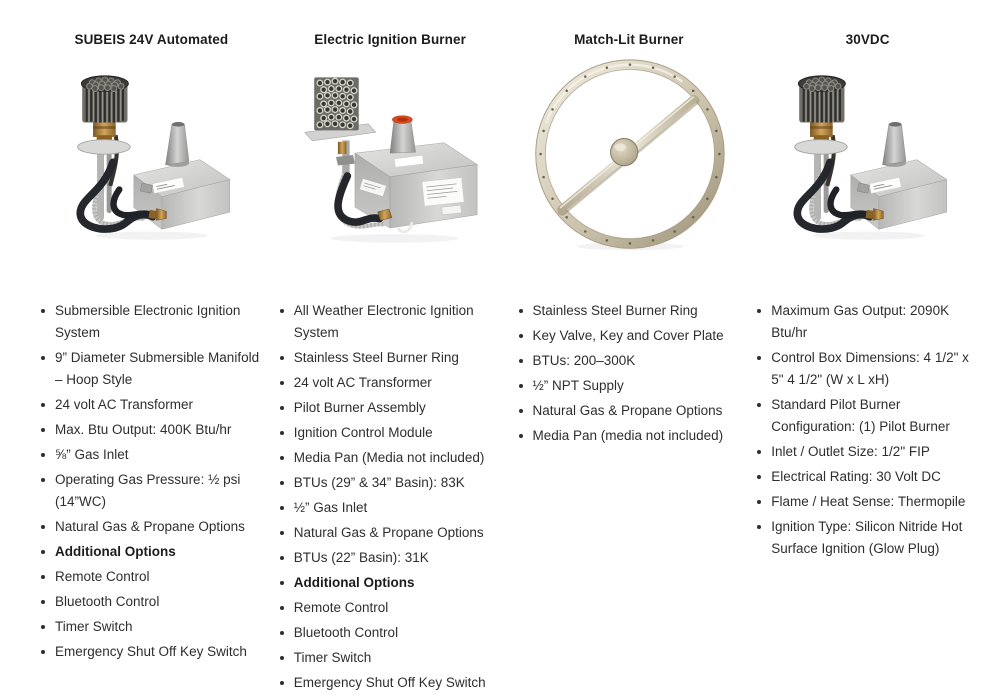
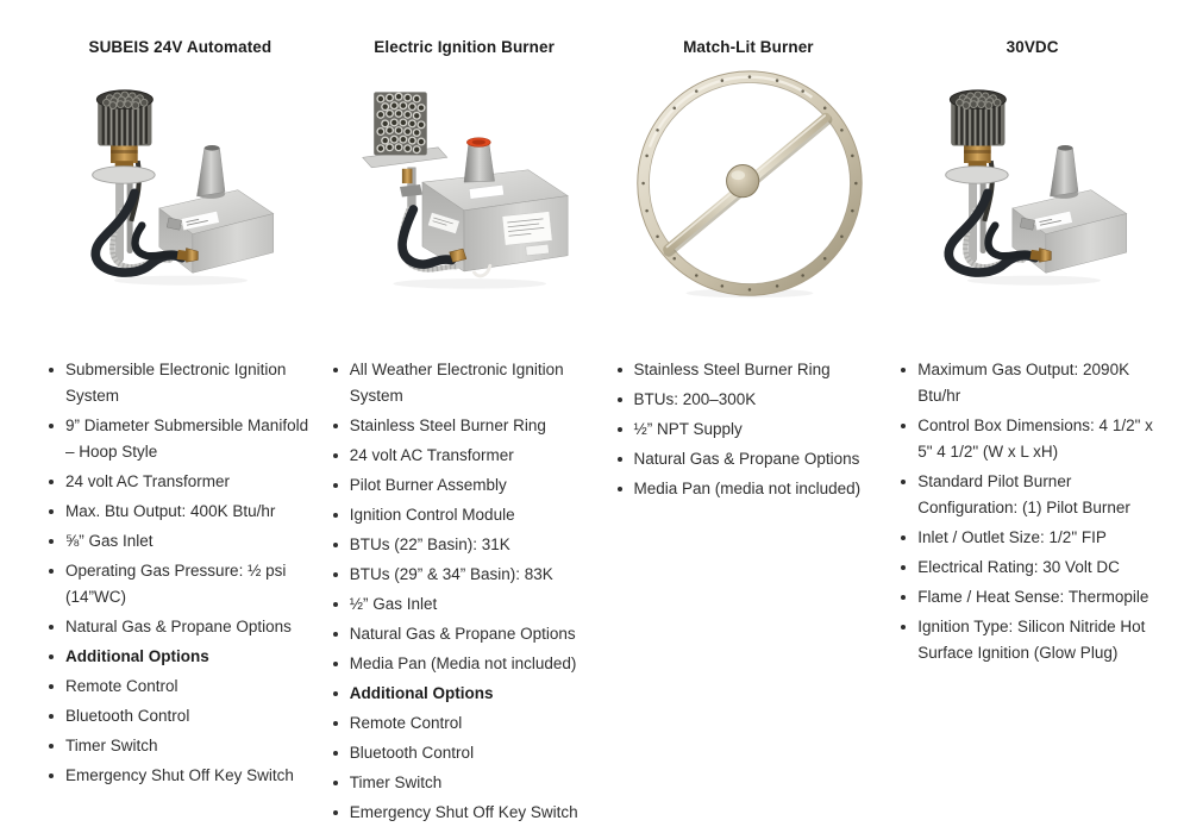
  SUBEIS 24V Automated
  Submersible Electronic Ignition System
  9” Diameter Submersible Manifold – Hoop Style
  24 volt AC Transformer
  Max. Btu Output: 400K Btu/hr
  ⅝” Gas Inlet
  Operating Gas Pressure: ½ psi (14”WC)
  Natural Gas & Propane Options
  Additional Options
  Remote Control
  Bluetooth Control
  Timer Switch
  Emergency Shut Off Key Switch
  Electric Ignition Burner
  All Weather Electronic Ignition System
  Stainless Steel Burner Ring
  24 volt AC Transformer
  Pilot Burner Assembly
  Ignition Control Module
- Media Pan (Media not included)
+ BTUs (22” Basin): 31K
  BTUs (29” & 34” Basin): 83K
  ½” Gas Inlet
  Natural Gas & Propane Options
- BTUs (22” Basin): 31K
+ Media Pan (Media not included)
  Additional Options
  Remote Control
  Bluetooth Control
  Timer Switch
  Emergency Shut Off Key Switch
  Match-Lit Burner
  Stainless Steel Burner Ring
- Key Valve, Key and Cover Plate
  BTUs: 200–300K
  ½” NPT Supply
  Natural Gas & Propane Options
  Media Pan (media not included)
  30VDC
  Maximum Gas Output: 2090K Btu/hr
  Control Box Dimensions: 4 1/2" x 5" 4 1/2" (W x L xH)
  Standard Pilot Burner Configuration: (1) Pilot Burner
  Inlet / Outlet Size: 1/2" FIP
  Electrical Rating: 30 Volt DC
  Flame / Heat Sense: Thermopile
  Ignition Type: Silicon Nitride Hot Surface Ignition (Glow Plug)
